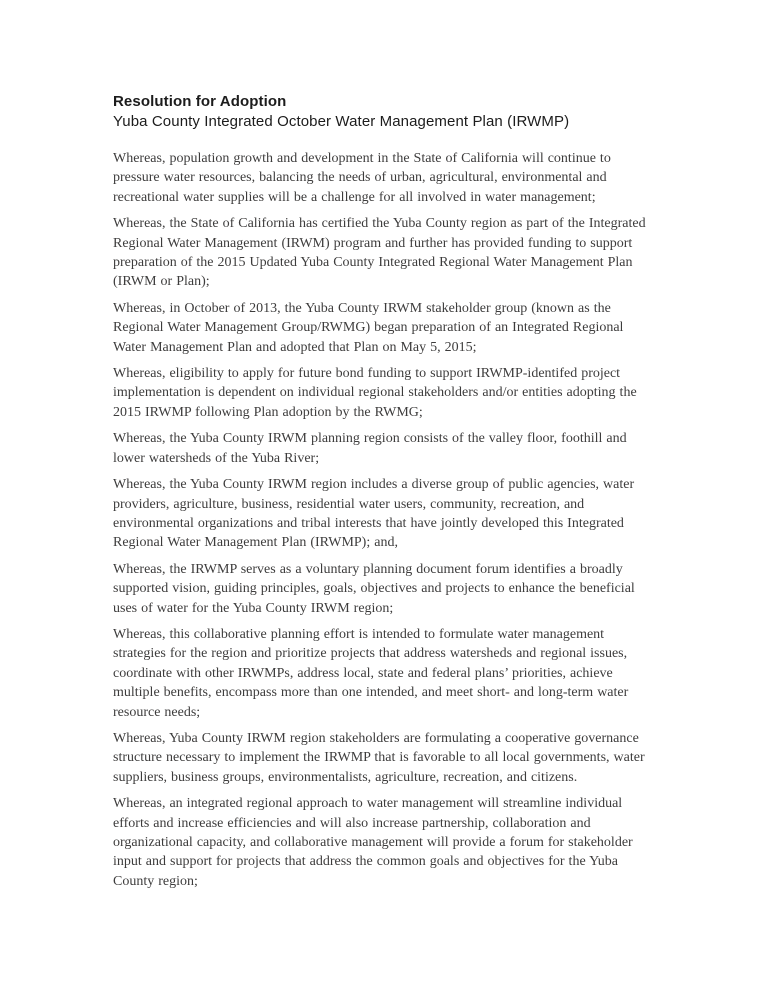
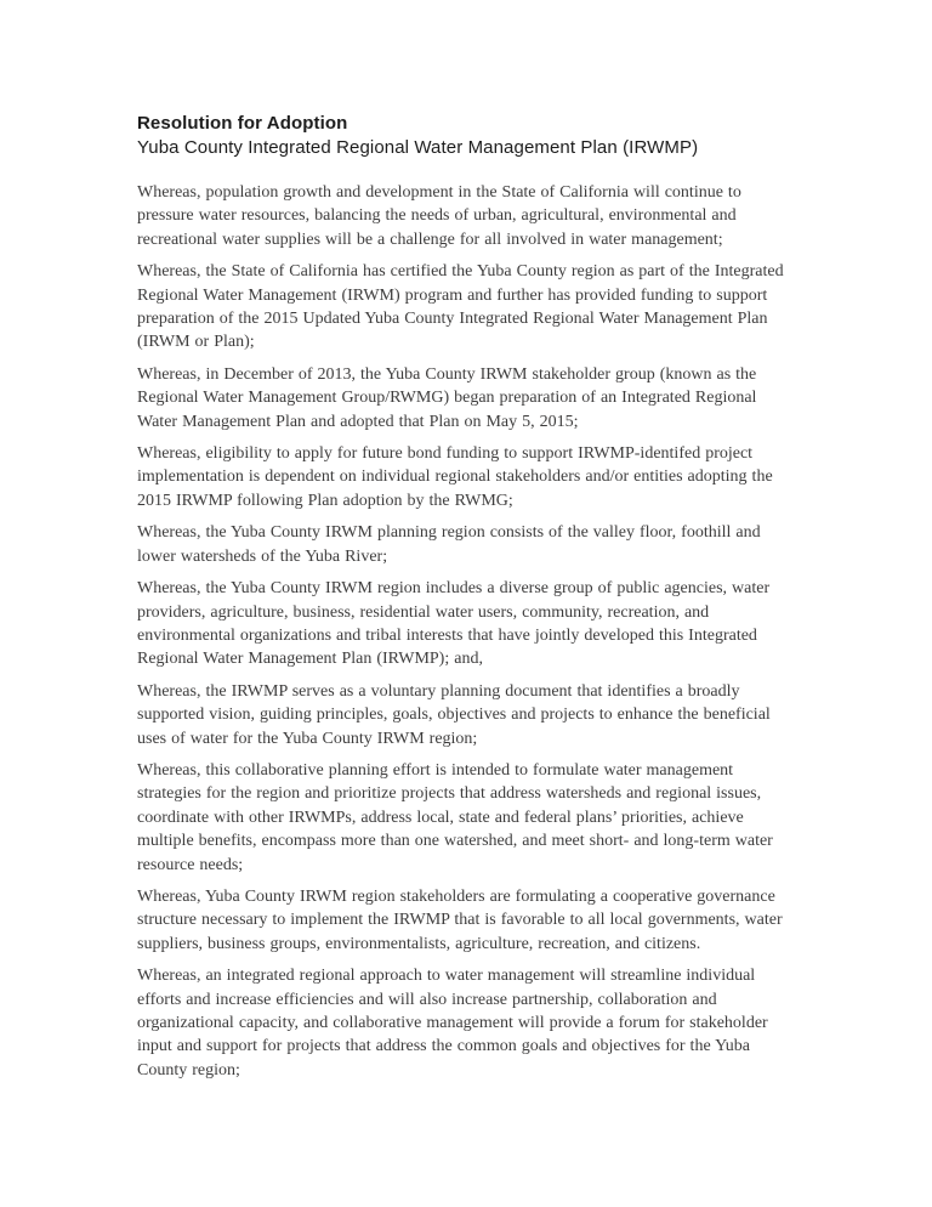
  Resolution for Adoption
- Yuba County Integrated October Water Management Plan (IRWMP)
+ Yuba County Integrated Regional Water Management Plan (IRWMP)
  Whereas, population growth and development in the State of California will continue to pressure water resources, balancing the needs of urban, agricultural, environmental and recreational water supplies will be a challenge for all involved in water management;
  Whereas, the State of California has certified the Yuba County region as part of the Integrated Regional Water Management (IRWM) program and further has provided funding to support preparation of the 2015 Updated Yuba County Integrated Regional Water Management Plan (IRWM or Plan);
- Whereas, in October of 2013, the Yuba County IRWM stakeholder group (known as the Regional Water Management Group/RWMG) began preparation of an Integrated Regional Water Management Plan and adopted that Plan on May 5, 2015;
+ Whereas, in December of 2013, the Yuba County IRWM stakeholder group (known as the Regional Water Management Group/RWMG) began preparation of an Integrated Regional Water Management Plan and adopted that Plan on May 5, 2015;
  Whereas, eligibility to apply for future bond funding to support IRWMP-identifed project implementation is dependent on individual regional stakeholders and/or entities adopting the 2015 IRWMP following Plan adoption by the RWMG;
  Whereas, the Yuba County IRWM planning region consists of the valley floor, foothill and lower watersheds of the Yuba River;
  Whereas, the Yuba County IRWM region includes a diverse group of public agencies, water providers, agriculture, business, residential water users, community, recreation, and environmental organizations and tribal interests that have jointly developed this Integrated Regional Water Management Plan (IRWMP); and,
- Whereas, the IRWMP serves as a voluntary planning document forum identifies a broadly supported vision, guiding principles, goals, objectives and projects to enhance the beneficial uses of water for the Yuba County IRWM region;
+ Whereas, the IRWMP serves as a voluntary planning document that identifies a broadly supported vision, guiding principles, goals, objectives and projects to enhance the beneficial uses of water for the Yuba County IRWM region;
- Whereas, this collaborative planning effort is intended to formulate water management strategies for the region and prioritize projects that address watersheds and regional issues, coordinate with other IRWMPs, address local, state and federal plans’ priorities, achieve multiple benefits, encompass more than one intended, and meet short- and long-term water resource needs;
+ Whereas, this collaborative planning effort is intended to formulate water management strategies for the region and prioritize projects that address watersheds and regional issues, coordinate with other IRWMPs, address local, state and federal plans’ priorities, achieve multiple benefits, encompass more than one watershed, and meet short- and long-term water resource needs;
  Whereas, Yuba County IRWM region stakeholders are formulating a cooperative governance structure necessary to implement the IRWMP that is favorable to all local governments, water suppliers, business groups, environmentalists, agriculture, recreation, and citizens.
  Whereas, an integrated regional approach to water management will streamline individual efforts and increase efficiencies and will also increase partnership, collaboration and organizational capacity, and collaborative management will provide a forum for stakeholder input and support for projects that address the common goals and objectives for the Yuba County region;
